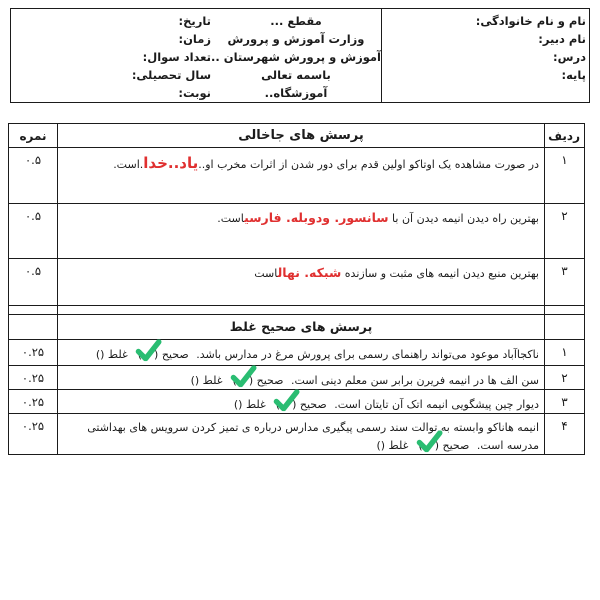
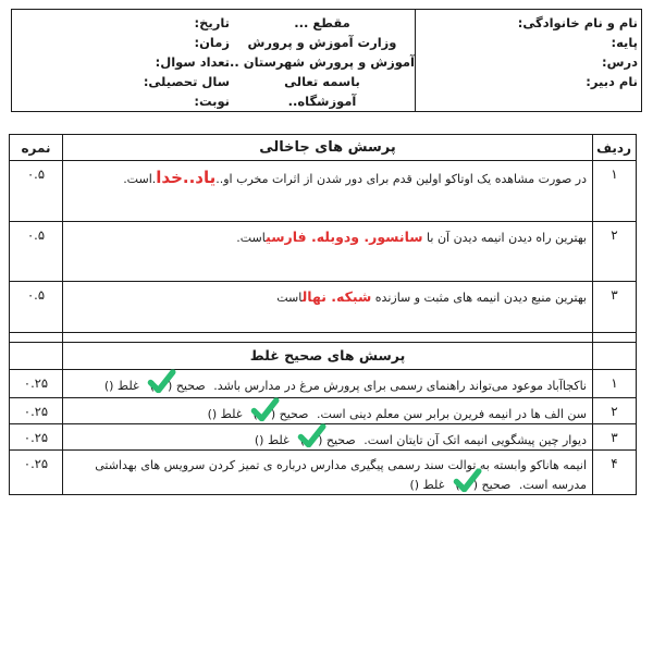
  نام و نام خانوادگی:
- نام دبیر:
+ پایه:
  درس:
- پایه:
+ نام دبیر:
  مقطع ...
  وزارت آموزش و پرورش
  آموزش و پرورش شهرستان ...
  باسمه تعالی
  آموزشگاه..
  تاریخ:
  زمان:
  تعداد سوال:
  سال تحصیلی:
  نوبت:
  ردیف	پرسش های جاخالی	نمره
  ۱	در صورت مشاهده یک اوتاکو اولین قدم برای دور شدن از اثرات مخرب او..یاد..خدا.است.	۰.۵
  ۲	بهترین راه دیدن انیمه دیدن آن با سانسور. ودوبله. فارسیاست.	۰.۵
  ۳	بهترین منبع دیدن انیمه های مثبت و سازنده شبکه. نهالاست	۰.۵
  	پرسش های صحیح غلط
  ۱	ناکجاآباد موعود می‌تواند راهنمای رسمی برای پرورش مرغ در مدارس باشد. صحیح (غلط ()	۰.۲۵
  ۲	سن الف ها در انیمه فریرن برابر سن معلم دینی است. صحیح (غلط ()	۰.۲۵
  ۳	دیوار چین پیشگویی انیمه اتک آن تایتان است. صحیح (غلط ()	۰.۲۵
  ۴	انیمه هاناکو وابسته به توالت سند رسمی پیگیری مدارس درباره ی تمیز کردن سرویس های بهداشتی مدرسه است. صحیح (غلط ()	۰.۲۵
